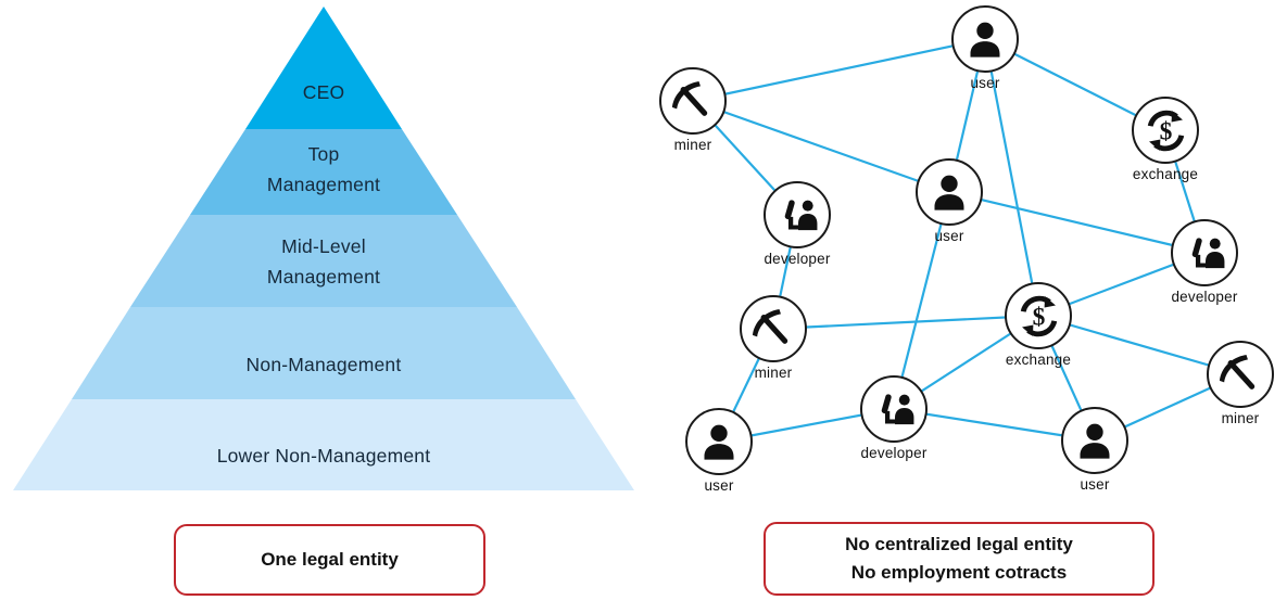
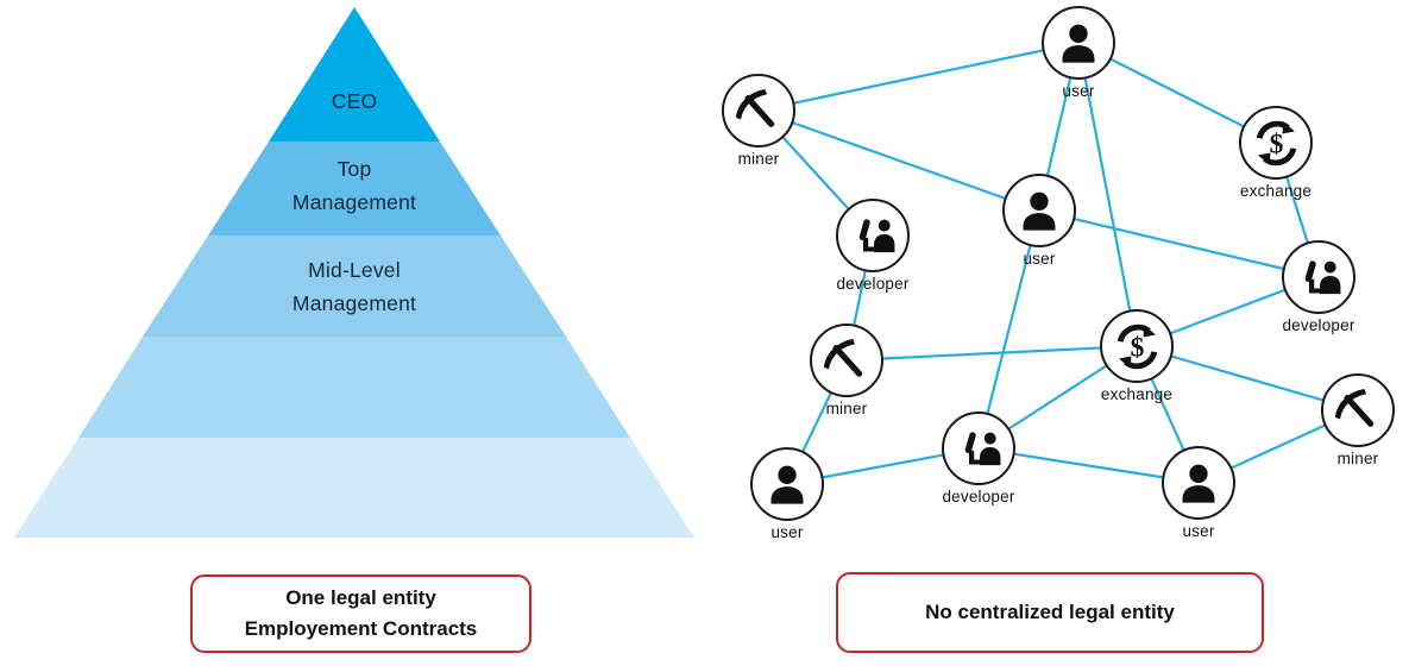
  CEO
  Top
  Management
  Mid-Level
  Management
- Non-Management
- Lower Non-Management
  user
  miner
  exchange
  user
  developer
  developer
  exchange
  miner
  miner
  developer
  user
  user
  One legal entity
+ Employement Contracts
  No centralized legal entity
- No employment cotracts
